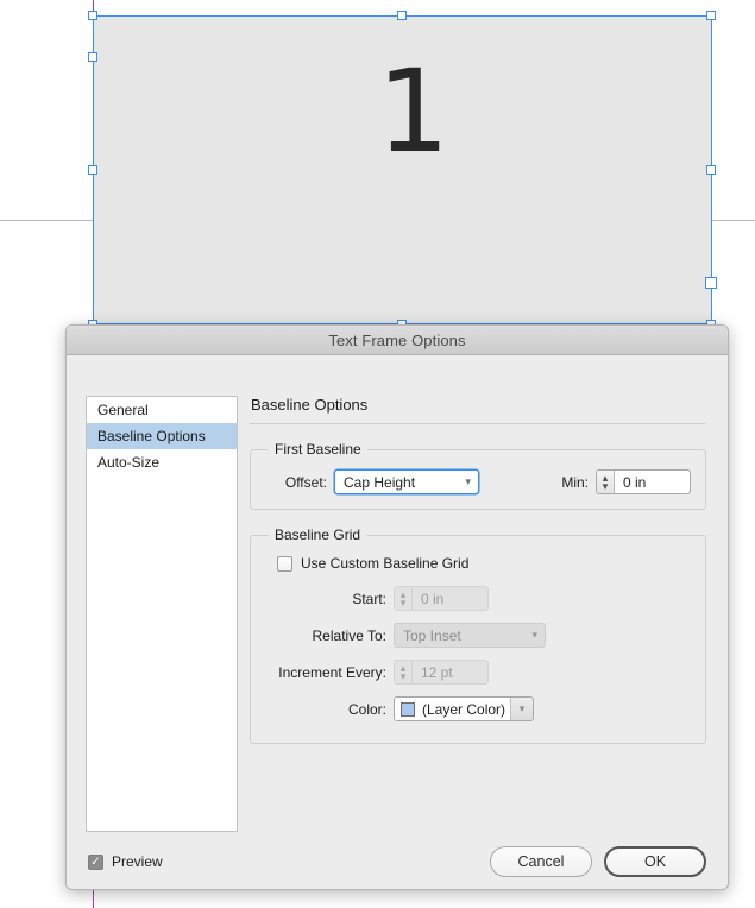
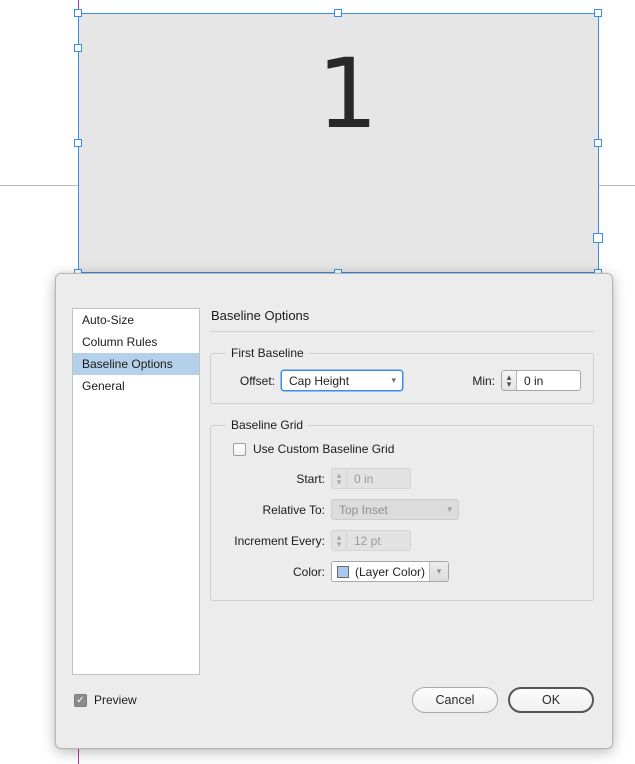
  1
- Text Frame Options
- General
+ Auto-Size
+ Column Rules
  Baseline Options
- Auto-Size
+ General
  Baseline Options
  First Baseline
  Offset:
  Cap Height
  ▾
  Min:
  ▴
  ▾
  0 in
  Baseline Grid
  Use Custom Baseline Grid
  Start:
  ▴
  ▾
  0 in
  Relative To:
  Top Inset
  ▾
  Increment Every:
  ▴
  ▾
  12 pt
  Color:
  (Layer Color)
  ▾
  ✓
  Preview
  Cancel
  OK
